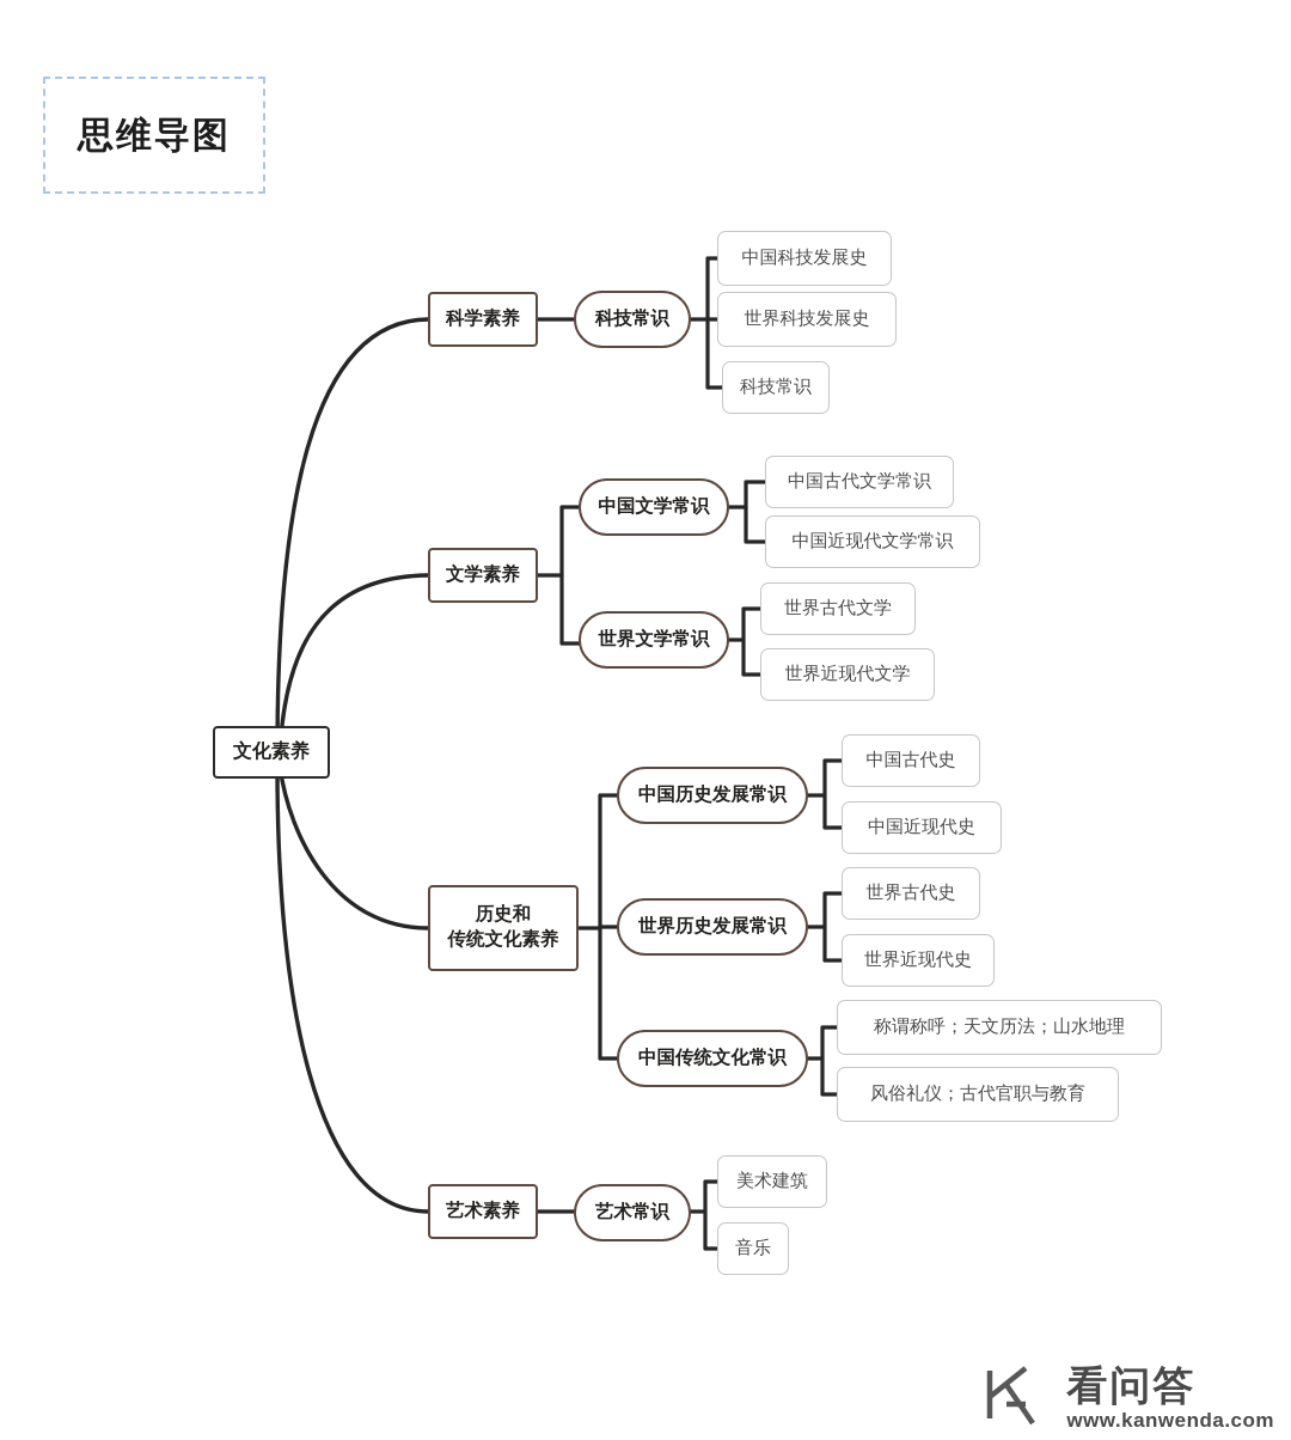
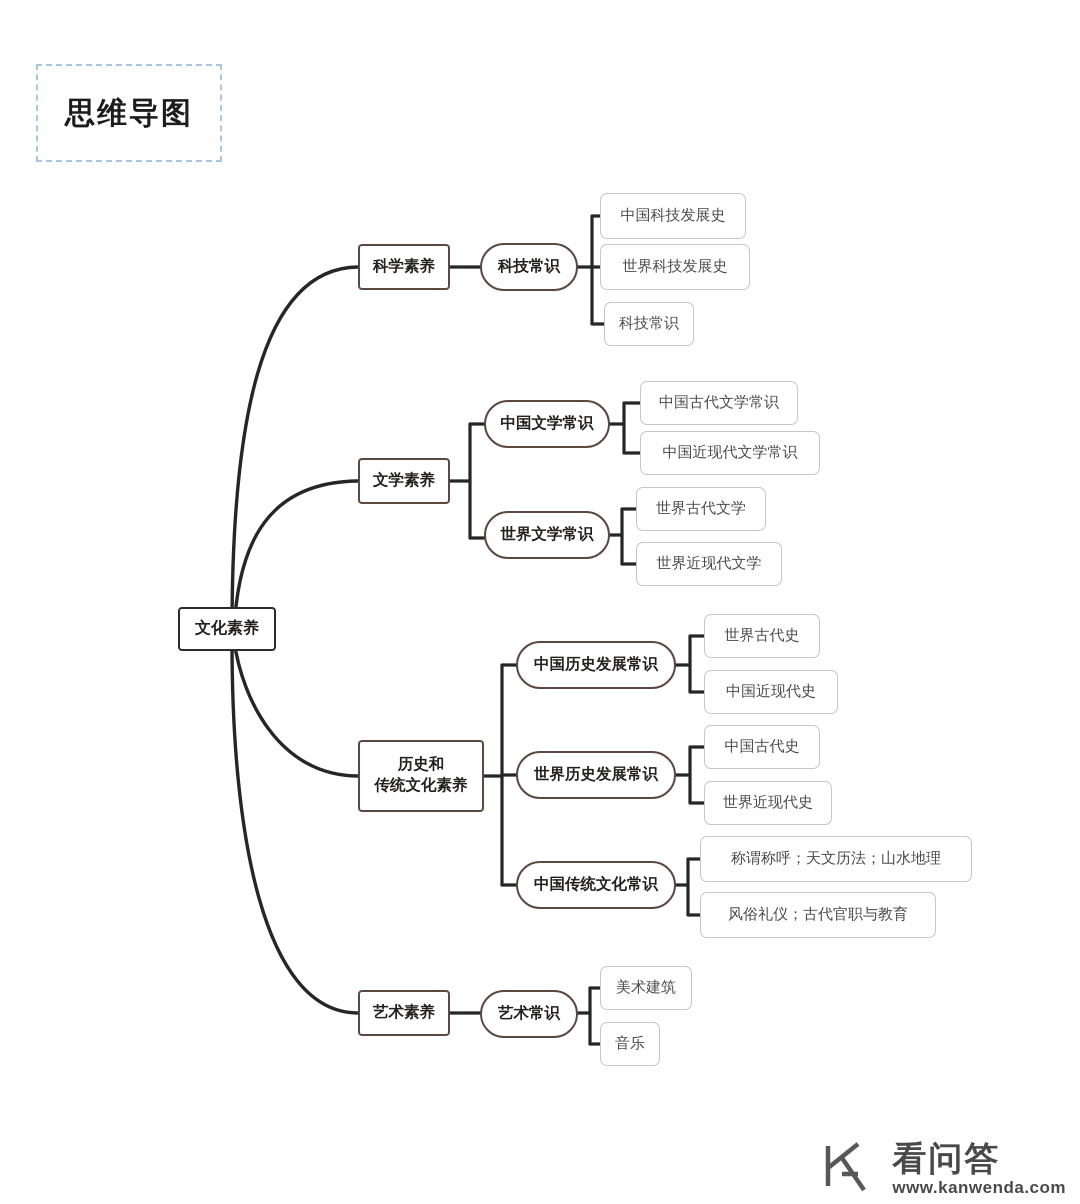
  思维导图
  文化素养
  科学素养
  科技常识
  中国科技发展史
  世界科技发展史
  科技常识
  文学素养
  中国文学常识
  中国古代文学常识
  中国近现代文学常识
  世界文学常识
  世界古代文学
  世界近现代文学
  历史和
  传统文化素养
  中国历史发展常识
- 中国古代史
+ 世界古代史
  中国近现代史
  世界历史发展常识
- 世界古代史
+ 中国古代史
  世界近现代史
  中国传统文化常识
  称谓称呼；天文历法；山水地理
  风俗礼仪；古代官职与教育
  艺术素养
  艺术常识
  美术建筑
  音乐
  看问答
  www.kanwenda.com
